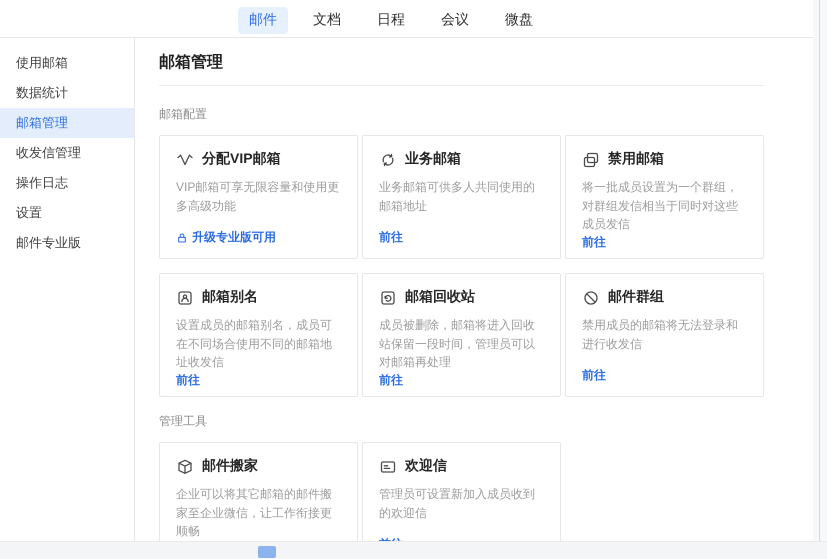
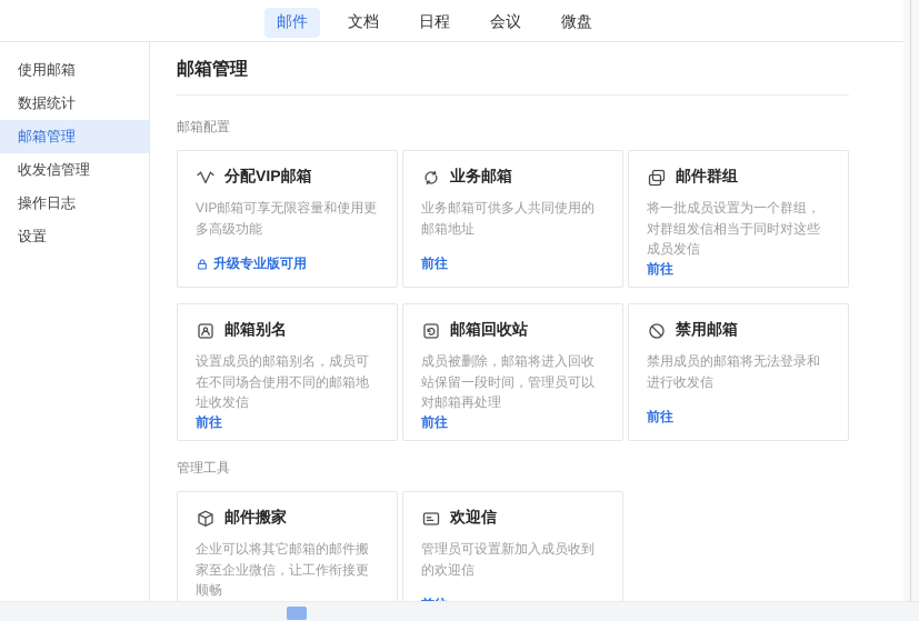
  邮件
  文档
  日程
  会议
  微盘
  使用邮箱
  数据统计
  邮箱管理
  收发信管理
  操作日志
  设置
- 邮件专业版
  邮箱管理
  邮箱配置
  分配VIP邮箱
  VIP邮箱可享无限容量和使用更多高级功能
  升级专业版可用
  业务邮箱
  业务邮箱可供多人共同使用的邮箱地址
  前往
- 禁用邮箱
+ 邮件群组
  将一批成员设置为一个群组，对群组发信相当于同时对这些成员发信
  前往
  邮箱别名
  设置成员的邮箱别名，成员可在不同场合使用不同的邮箱地址收发信
  前往
  邮箱回收站
  成员被删除，邮箱将进入回收站保留一段时间，管理员可以对邮箱再处理
  前往
- 邮件群组
+ 禁用邮箱
  禁用成员的邮箱将无法登录和进行收发信
  前往
  管理工具
  邮件搬家
  企业可以将其它邮箱的邮件搬家至企业微信，让工作衔接更顺畅
  欢迎信
  管理员可设置新加入成员收到的欢迎信
